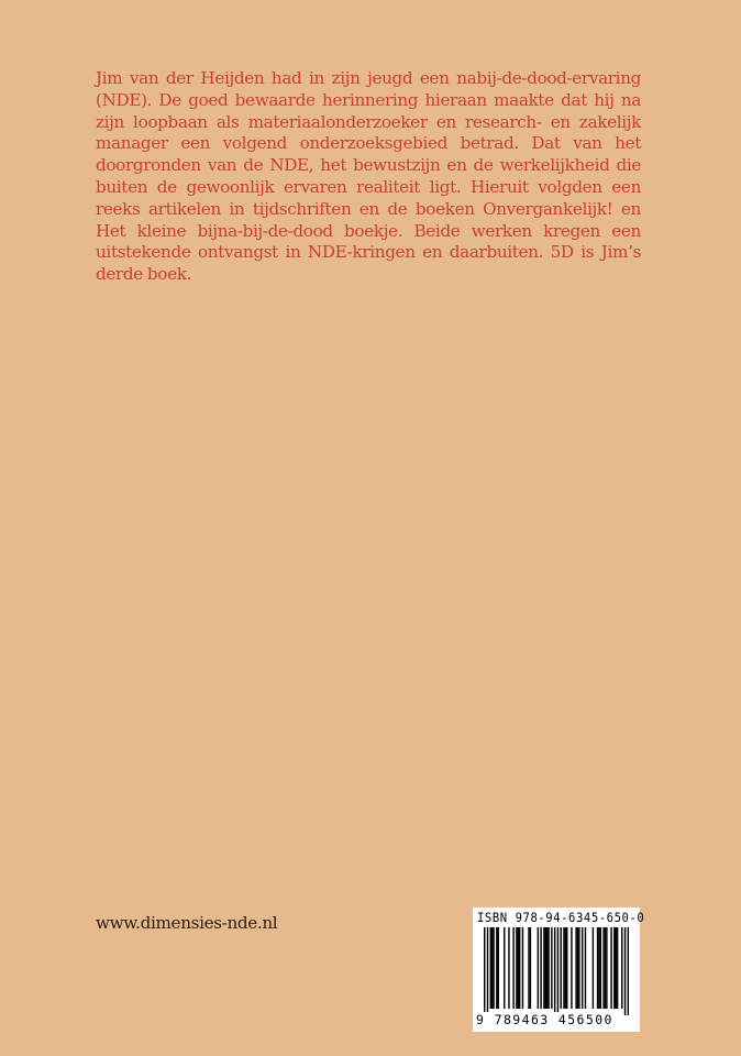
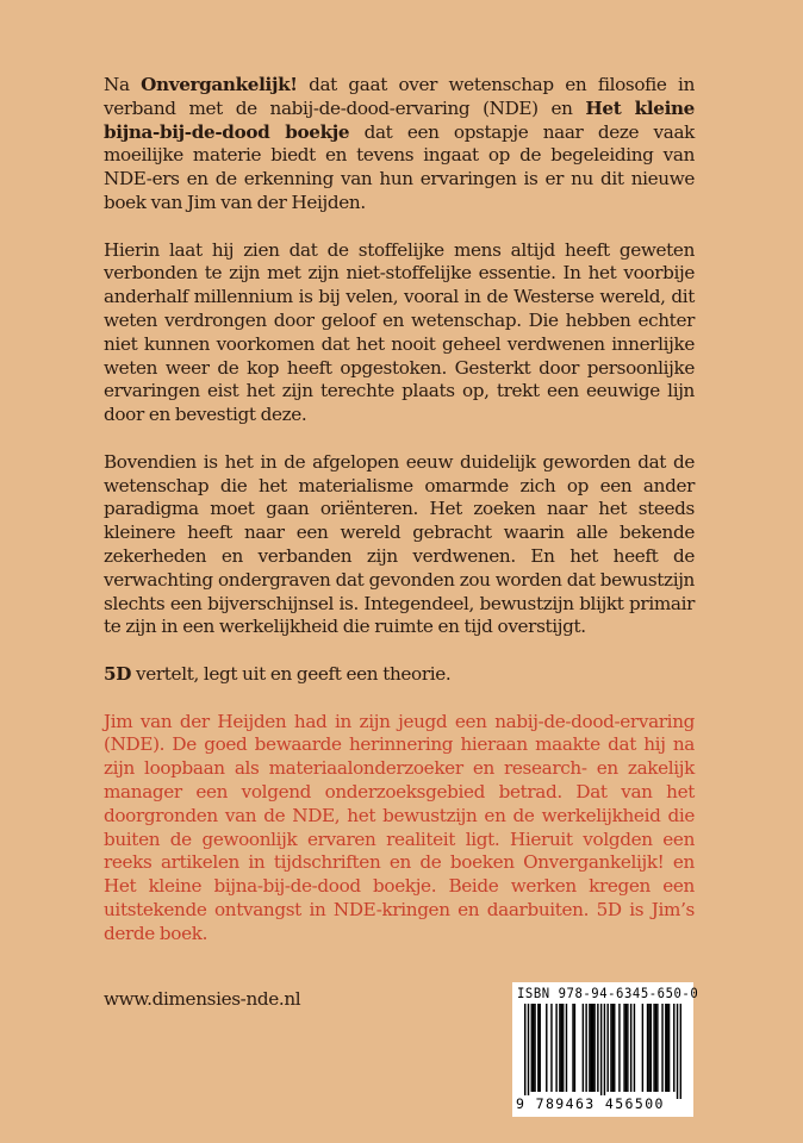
+ Na Onvergankelijk! dat gaat over wetenschap en filosofie in verband met de nabij-de-dood-ervaring (NDE) en Het kleine bijna-bij-de-dood boekje dat een opstapje naar deze vaak moeilijke materie biedt en tevens ingaat op de begeleiding van NDE-ers en de erkenning van hun ervaringen is er nu dit nieuwe boek van Jim van der Heijden.
+ Hierin laat hij zien dat de stoffelijke mens altijd heeft geweten verbonden te zijn met zijn niet-stoffelijke essentie. In het voorbije anderhalf millennium is bij velen, vooral in de Westerse wereld, dit weten verdrongen door geloof en wetenschap. Die hebben echter niet kunnen voorkomen dat het nooit geheel verdwenen innerlijke weten weer de kop heeft opgestoken. Gesterkt door persoonlijke ervaringen eist het zijn terechte plaats op, trekt een eeuwige lijn door en bevestigt deze.
+ Bovendien is het in de afgelopen eeuw duidelijk geworden dat de wetenschap die het materialisme omarmde zich op een ander paradigma moet gaan oriënteren. Het zoeken naar het steeds kleinere heeft naar een wereld gebracht waarin alle bekende zekerheden en verbanden zijn verdwenen. En het heeft de verwachting ondergraven dat gevonden zou worden dat bewustzijn slechts een bijverschijnsel is. Integendeel, bewustzijn blijkt primair te zijn in een werkelijkheid die ruimte en tijd overstijgt.
+ 5D vertelt, legt uit en geeft een theorie.
  Jim van der Heijden had in zijn jeugd een nabij-de-dood-ervaring (NDE). De goed bewaarde herinnering hieraan maakte dat hij na zijn loopbaan als materiaalonderzoeker en research- en zakelijk manager een volgend onderzoeksgebied betrad. Dat van het doorgronden van de NDE, het bewustzijn en de werkelijkheid die buiten de gewoonlijk ervaren realiteit ligt. Hieruit volgden een reeks artikelen in tijdschriften en de boeken Onvergankelijk! en Het kleine bijna-bij-de-dood boekje. Beide werken kregen een uitstekende ontvangst in NDE-kringen en daarbuiten. 5D is Jim’s derde boek.
  www.dimensies-nde.nl
  ISBN 978-94-6345-650-0
  9 789463 456500
